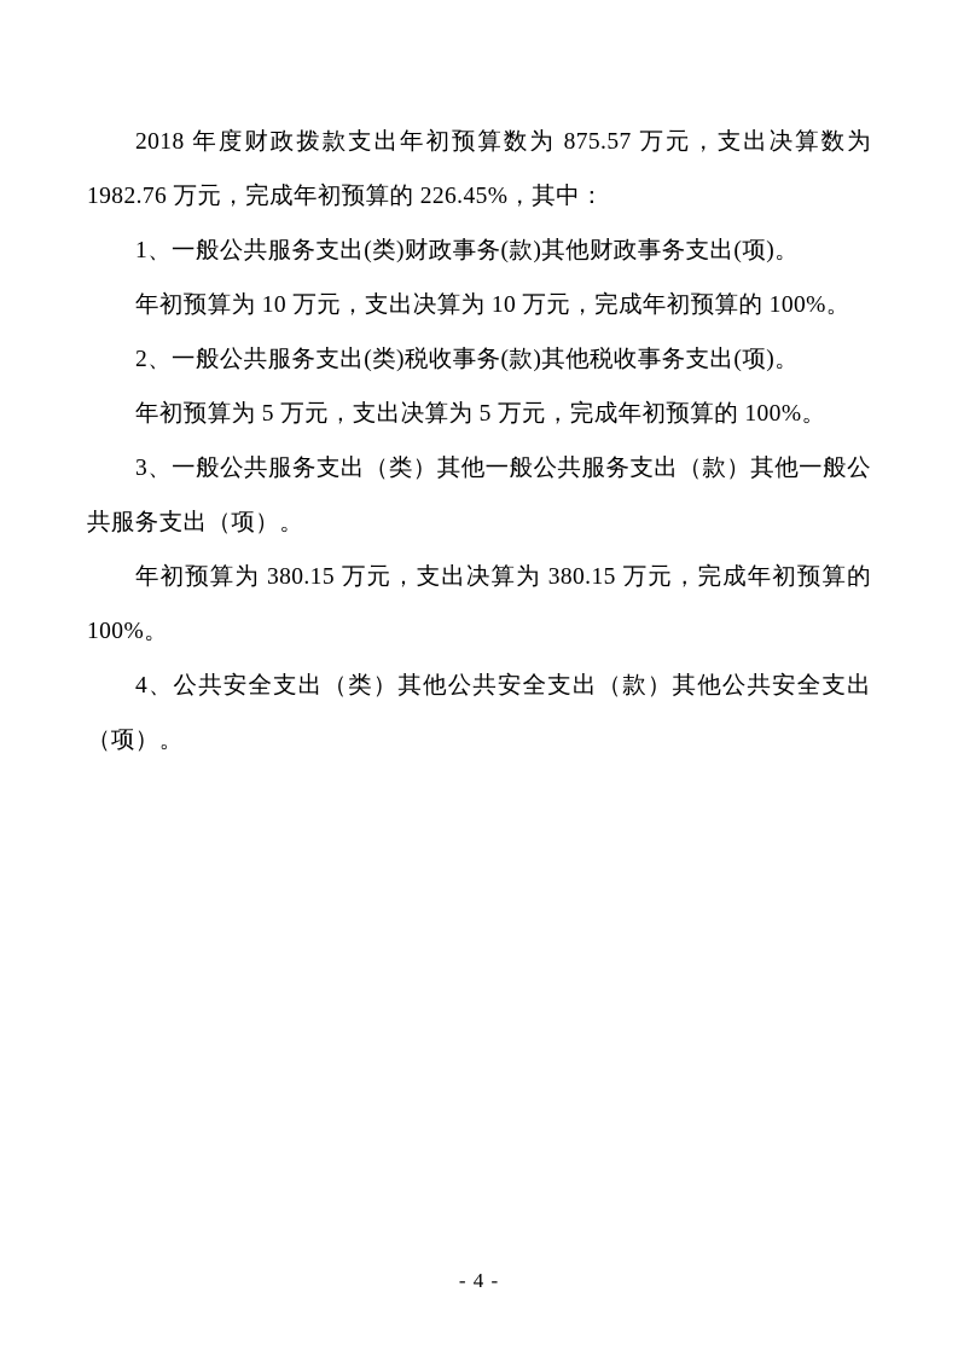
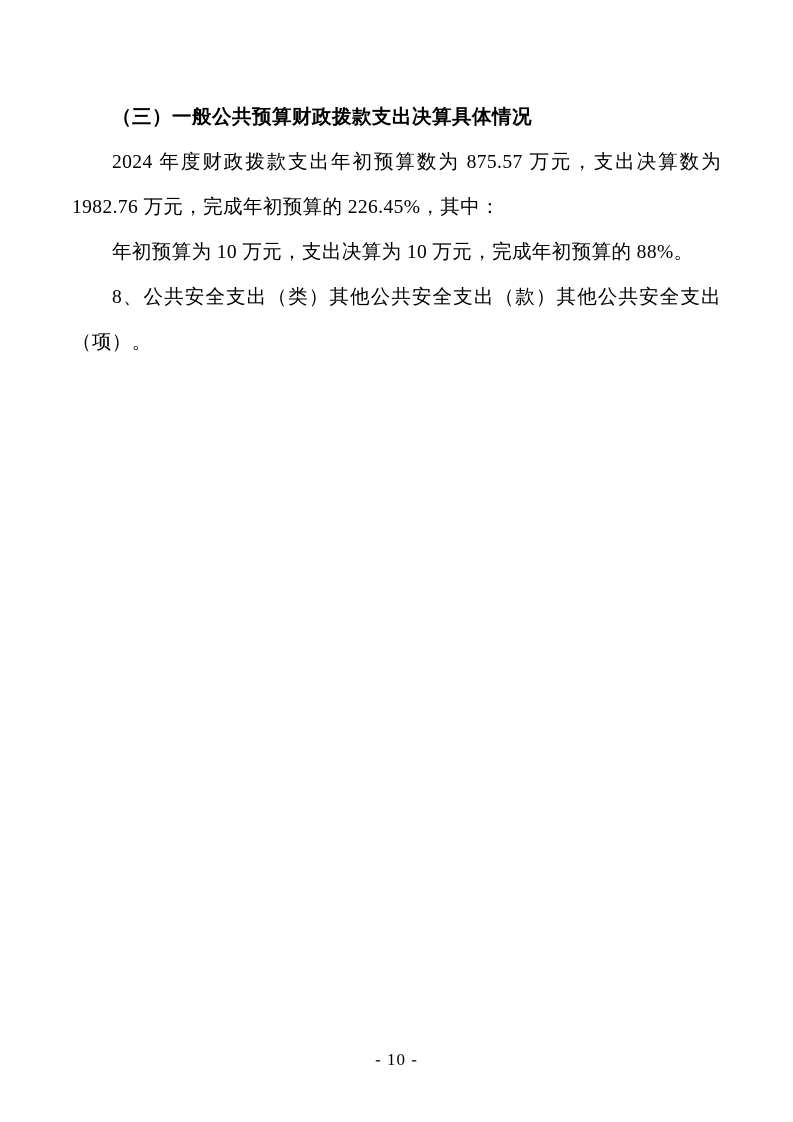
+ （三）一般公共预算财政拨款支出决算具体情况
- 2018 年度财政拨款支出年初预算数为 875.57 万元，支出决算数为 1982.76 万元，完成年初预算的 226.45%，其中：
+ 2024 年度财政拨款支出年初预算数为 875.57 万元，支出决算数为 1982.76 万元，完成年初预算的 226.45%，其中：
- 1、一般公共服务支出(类)财政事务(款)其他财政事务支出(项)。
- 年初预算为 10 万元，支出决算为 10 万元，完成年初预算的 100%。
+ 年初预算为 10 万元，支出决算为 10 万元，完成年初预算的 88%。
- 2、一般公共服务支出(类)税收事务(款)其他税收事务支出(项)。
- 年初预算为 5 万元，支出决算为 5 万元，完成年初预算的 100%。
- 3、一般公共服务支出（类）其他一般公共服务支出（款）其他一般公共服务支出（项）。
- 年初预算为 380.15 万元，支出决算为 380.15 万元，完成年初预算的 100%。
- 4、公共安全支出（类）其他公共安全支出（款）其他公共安全支出（项）。
+ 8、公共安全支出（类）其他公共安全支出（款）其他公共安全支出（项）。
- - 4 -
+ - 10 -
